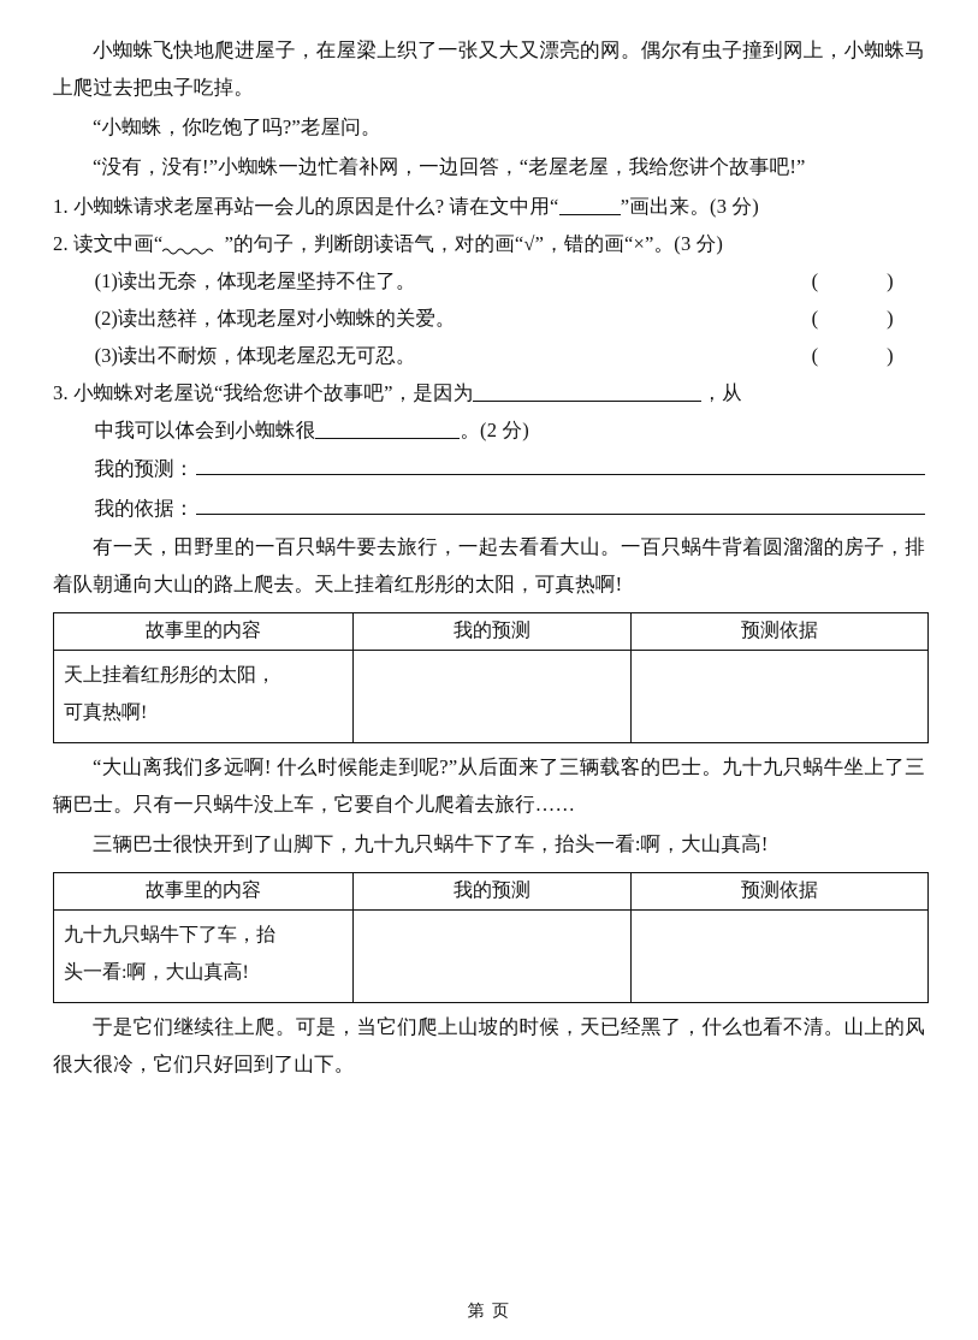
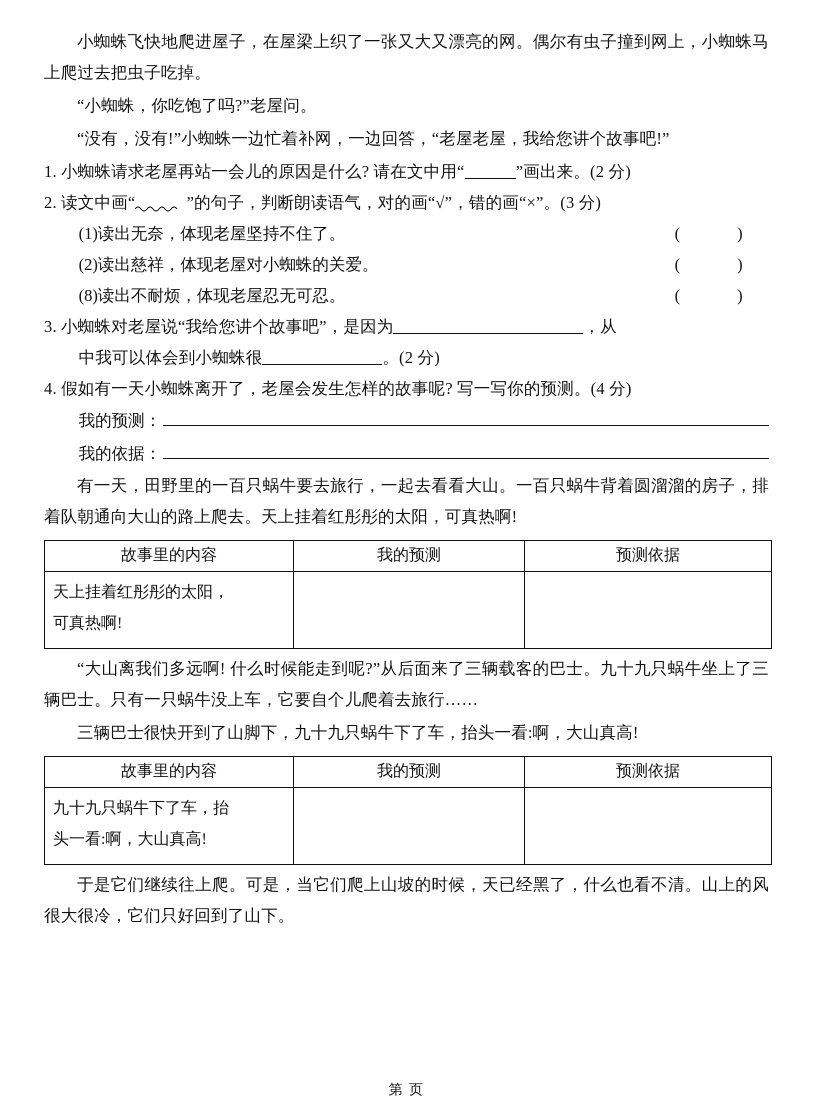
  小蜘蛛飞快地爬进屋子，在屋梁上织了一张又大又漂亮的网。偶尔有虫子撞到网上，小蜘蛛马上爬过去把虫子吃掉。
  “小蜘蛛，你吃饱了吗?”老屋问。
  “没有，没有!”小蜘蛛一边忙着补网，一边回答，“老屋老屋，我给您讲个故事吧!”
- 1. 小蜘蛛请求老屋再站一会儿的原因是什么? 请在文中用“ ”画出来。(3 分)
+ 1. 小蜘蛛请求老屋再站一会儿的原因是什么? 请在文中用“ ”画出来。(2 分)
  2. 读文中画“ ”的句子，判断朗读语气，对的画“√”，错的画“×”。(3 分)
  (1)读出无奈，体现老屋坚持不住了。
  ( )
  (2)读出慈祥，体现老屋对小蜘蛛的关爱。
  ( )
- (3)读出不耐烦，体现老屋忍无可忍。
+ (8)读出不耐烦，体现老屋忍无可忍。
  ( )
  3. 小蜘蛛对老屋说“我给您讲个故事吧”，是因为 ，从
  中我可以体会到小蜘蛛很 。(2 分)
+ 4. 假如有一天小蜘蛛离开了，老屋会发生怎样的故事呢? 写一写你的预测。(4 分)
  我的预测：
  我的依据：
  有一天，田野里的一百只蜗牛要去旅行，一起去看看大山。一百只蜗牛背着圆溜溜的房子，排着队朝通向大山的路上爬去。天上挂着红彤彤的太阳，可真热啊!
  故事里的内容	我的预测	预测依据
  天上挂着红彤彤的太阳，可真热啊!
  “大山离我们多远啊! 什么时候能走到呢?”从后面来了三辆载客的巴士。九十九只蜗牛坐上了三辆巴士。只有一只蜗牛没上车，它要自个儿爬着去旅行……
  三辆巴士很快开到了山脚下，九十九只蜗牛下了车，抬头一看:啊，大山真高!
  故事里的内容	我的预测	预测依据
  九十九只蜗牛下了车，抬头一看:啊，大山真高!
  于是它们继续往上爬。可是，当它们爬上山坡的时候，天已经黑了，什么也看不清。山上的风很大很冷，它们只好回到了山下。
  第 页
